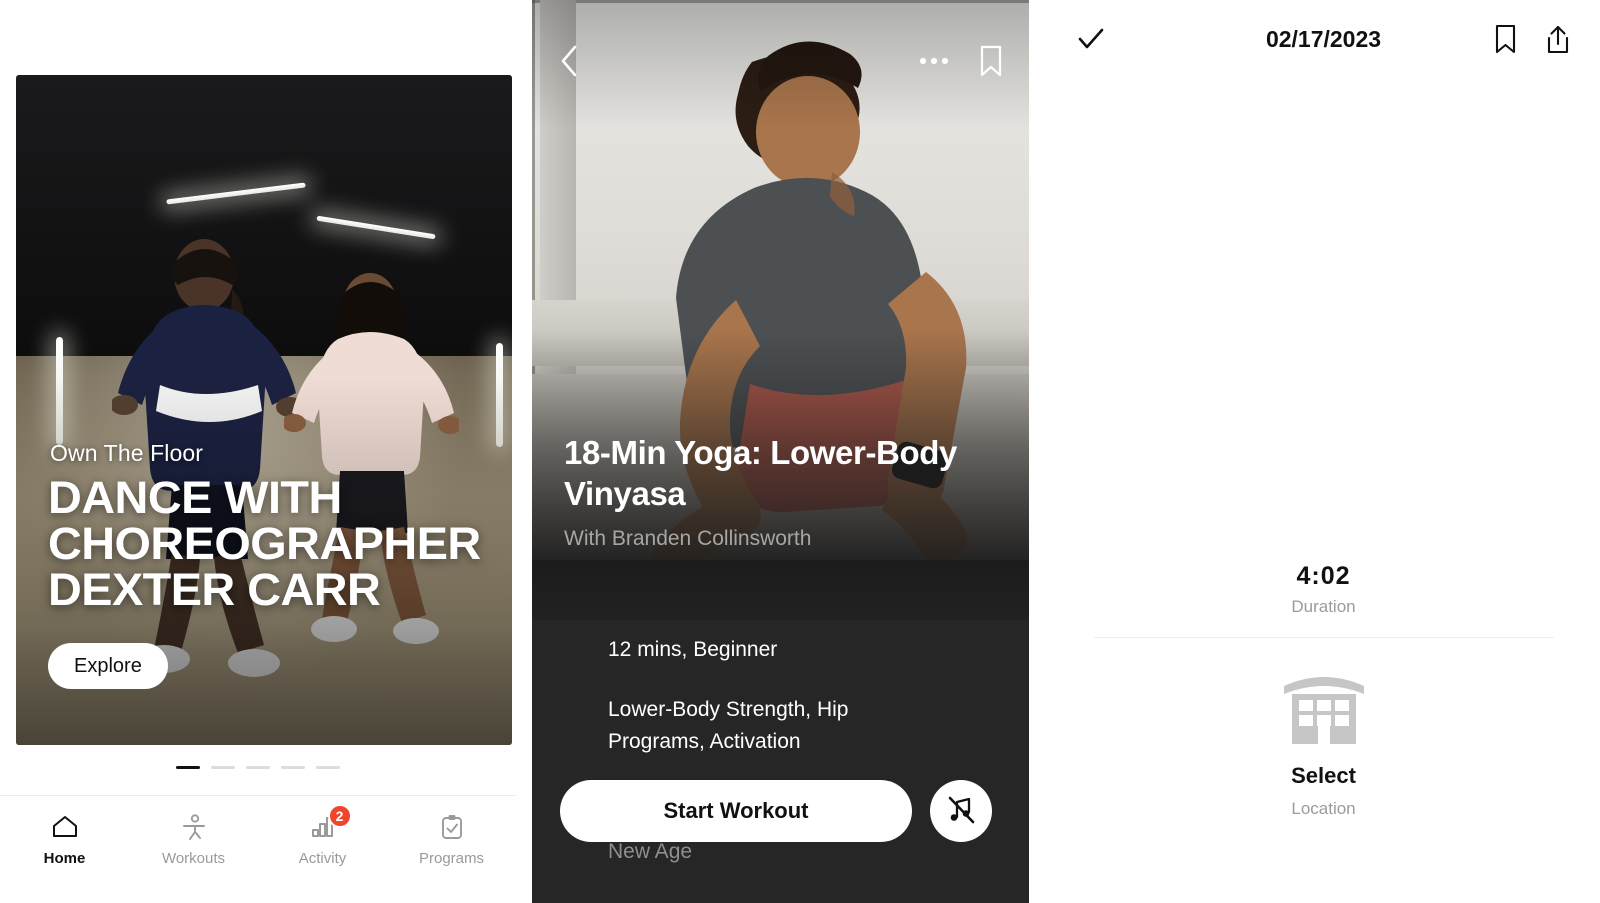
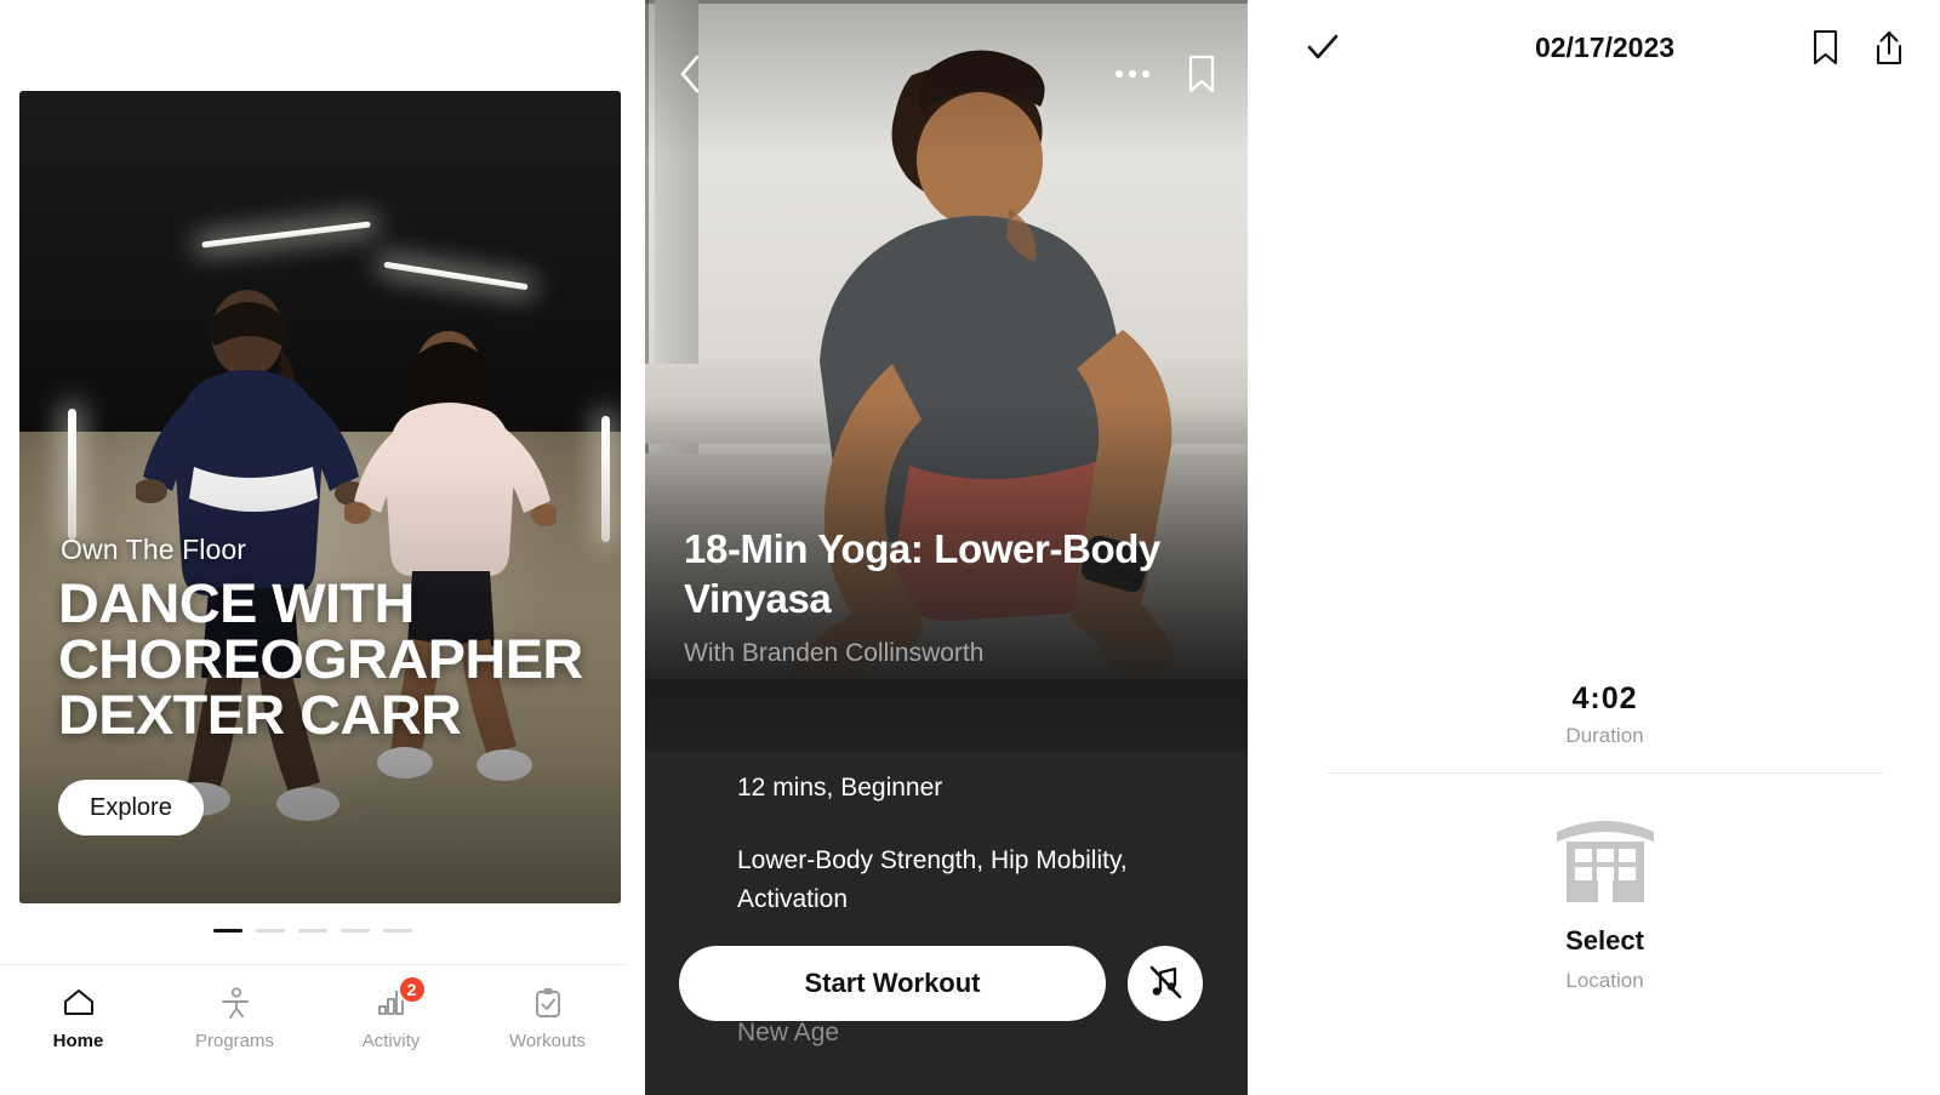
  Own The Floor
  DANCE WITH
  CHOREOGRAPHER
  DEXTER CARR
  Explore
  Home
- Workouts
+ Programs
  2
  Activity
- Programs
+ Workouts
  18-Min Yoga: Lower-Body Vinyasa
  With Branden Collinsworth
  12 mins, Beginner
- Lower-Body Strength, Hip Programs, Activation
+ Lower-Body Strength, Hip Mobility, Activation
  New Age
  Start Workout
  02/17/2023
  4:02
  Duration
  Select
  Location
